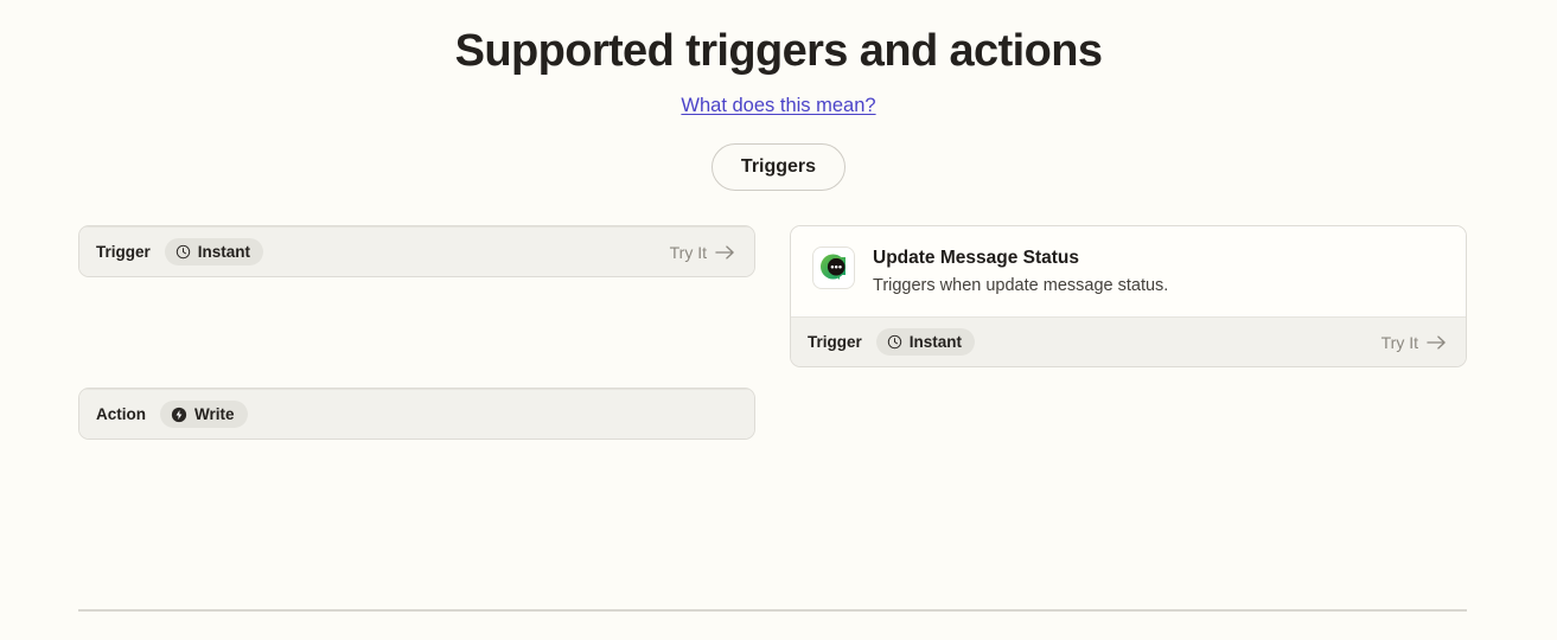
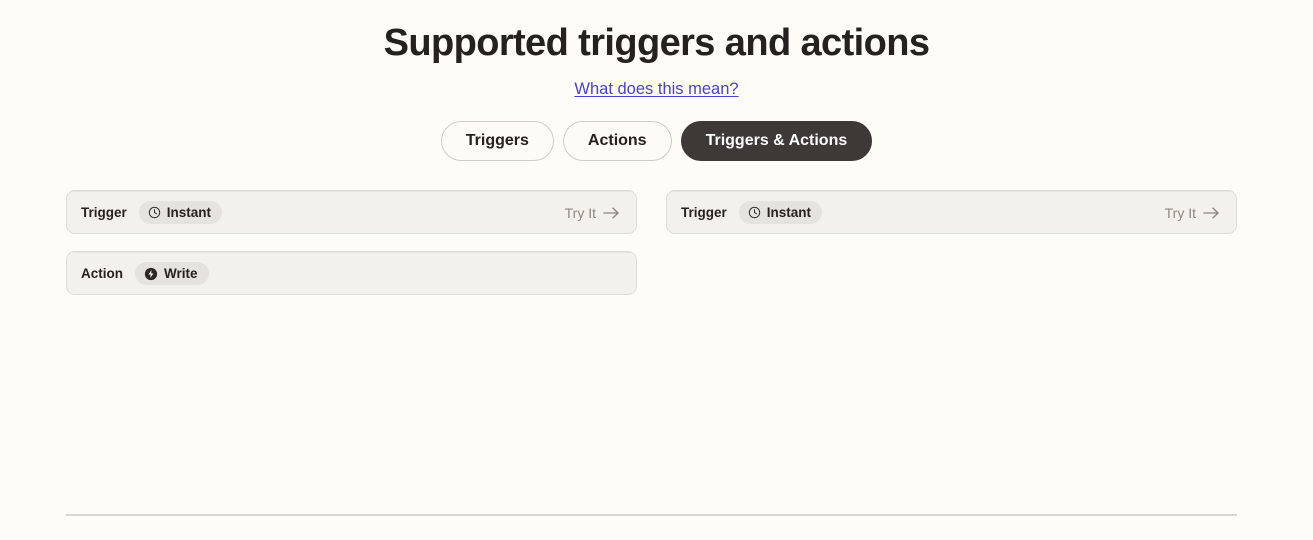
  Supported triggers and actions
  What does this mean?
  Triggers
+ Actions
+ Triggers & Actions
  Trigger
  Instant
  Try It
- Update Message Status
- Triggers when update message status.
  Trigger
  Instant
  Try It
  Action
  Write
